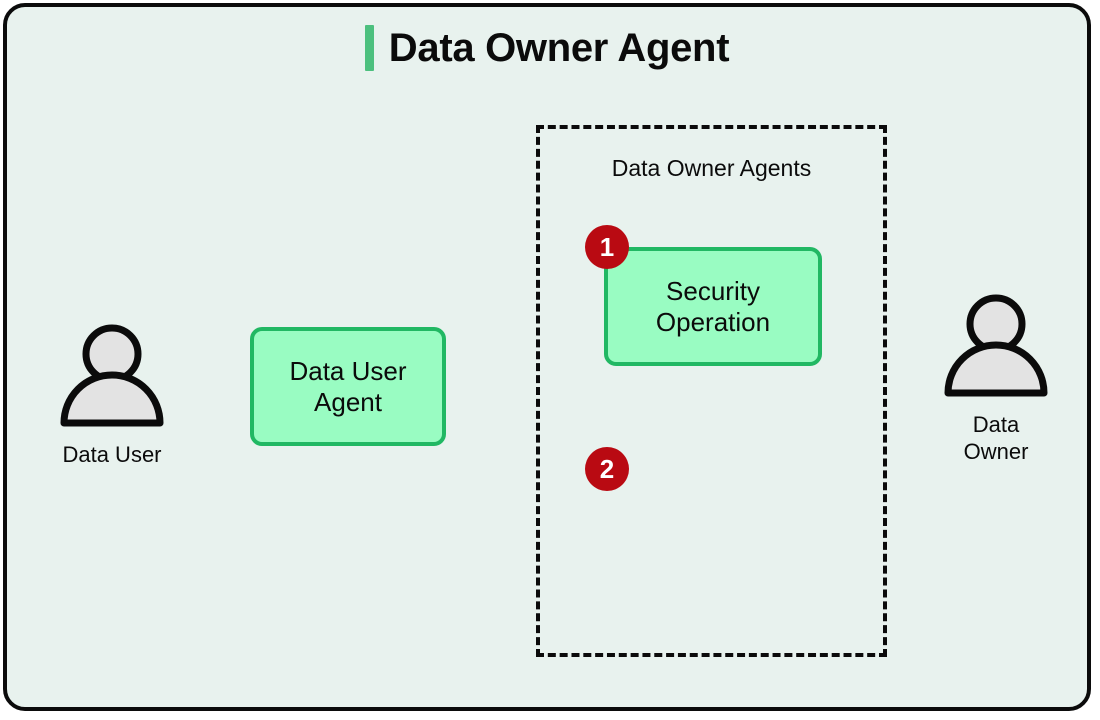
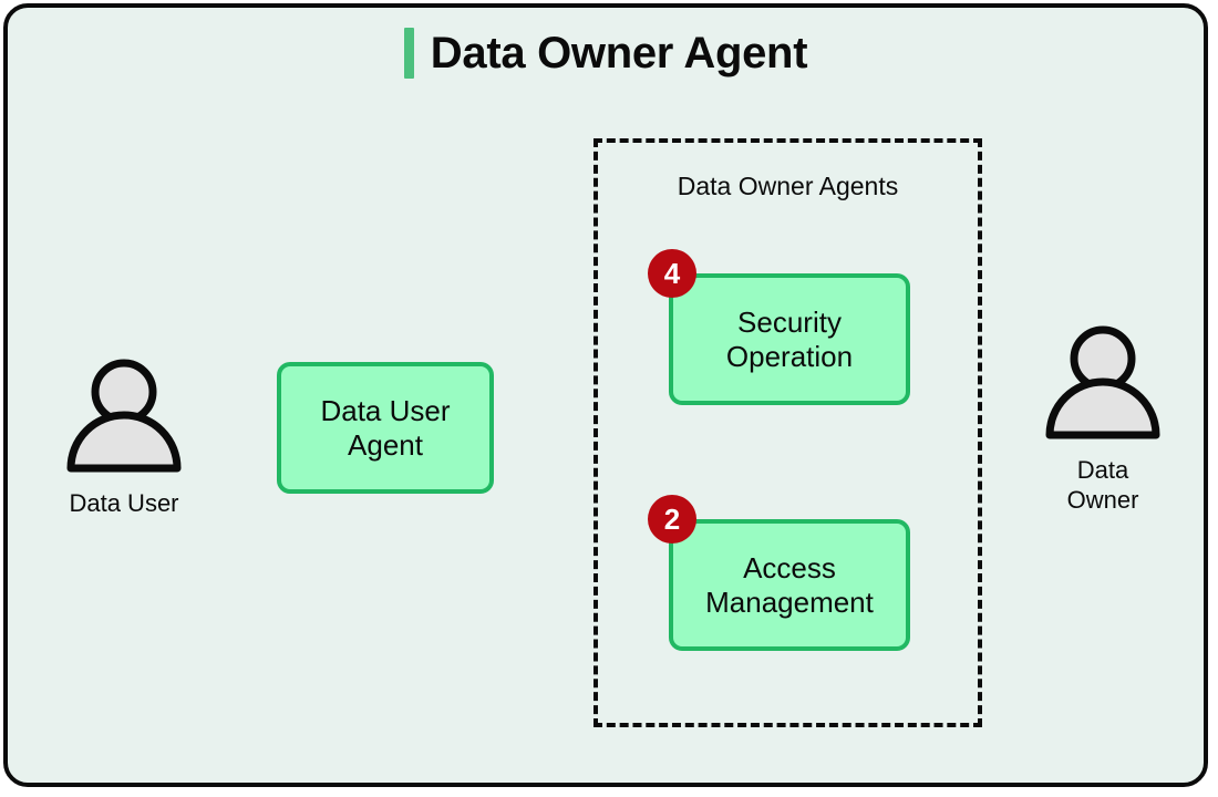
  Data Owner Agent
  Data User
  Data
  Owner
  Data User
  Agent
  Data Owner Agents
  Security
  Operation
- 1
+ 4
+ Access
+ Management
  2
